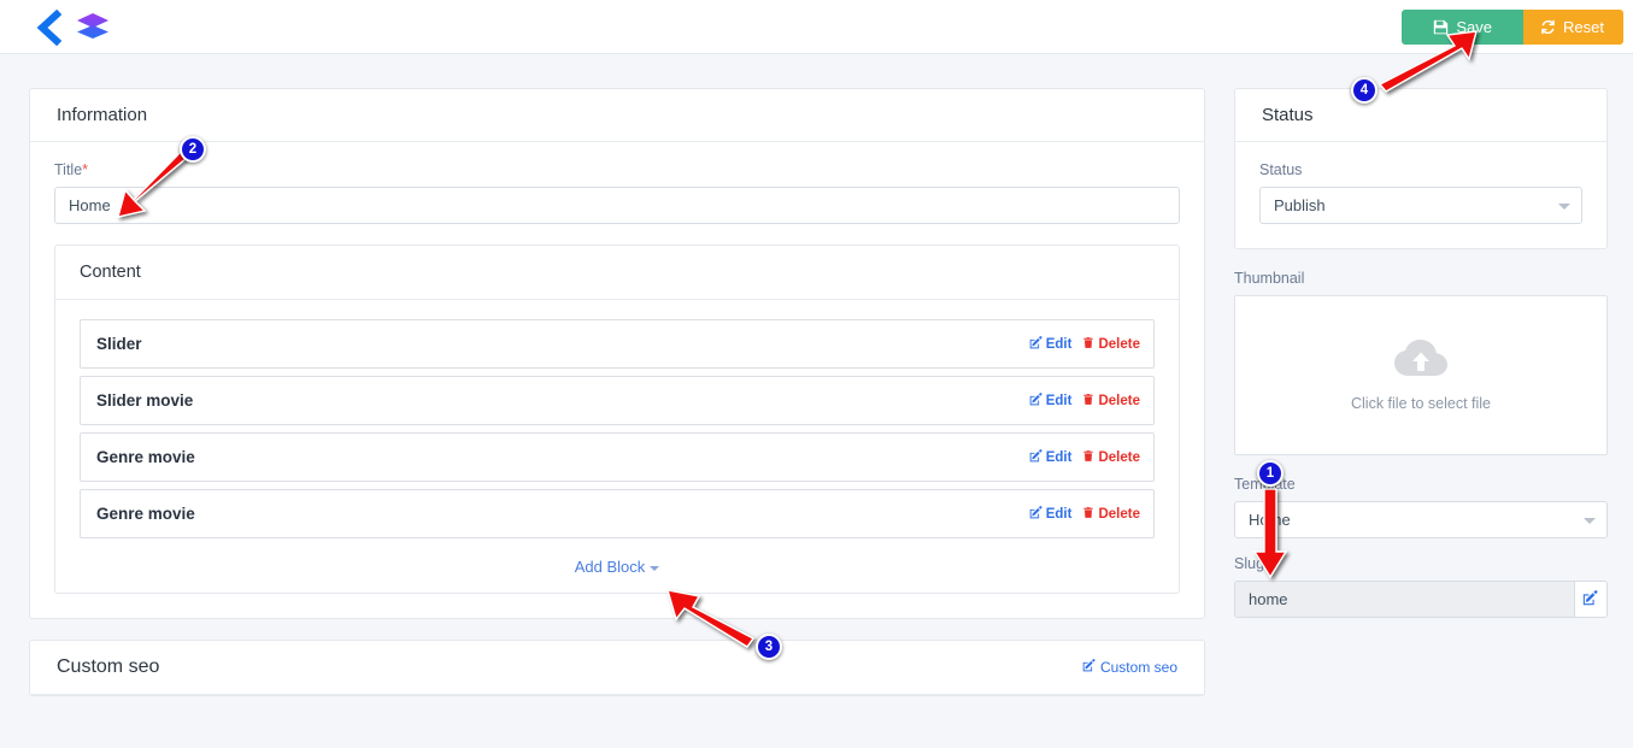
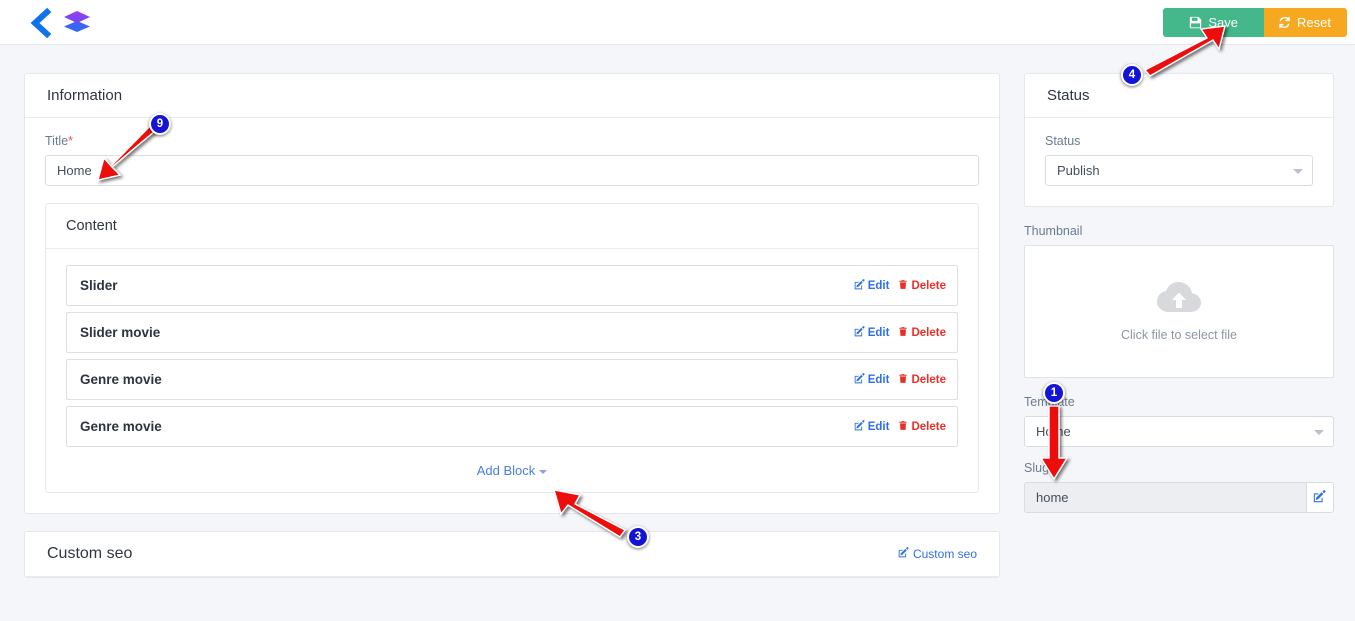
  Save
  Reset
  Information
  Title*
  Home
  Content
  Slider
  Edit
  Delete
  Slider movie
  Edit
  Delete
  Genre movie
  Edit
  Delete
  Genre movie
  Edit
  Delete
  Add Block
  Custom seo
  Custom seo
  Status
  Status
  Publish
  Thumbnail
  Click file to select file
  Temate
  Slug
  home
  1
- 2
+ 9
  3
  4
